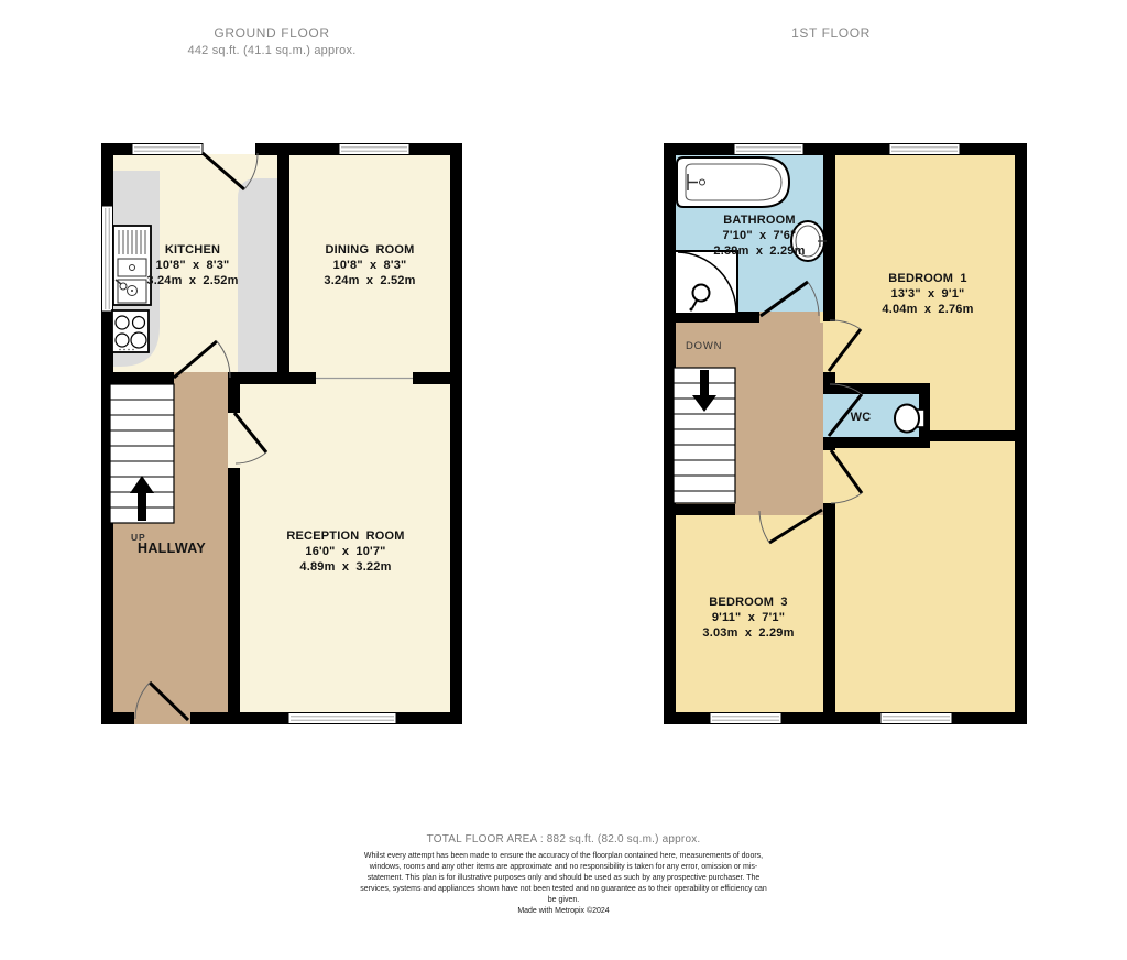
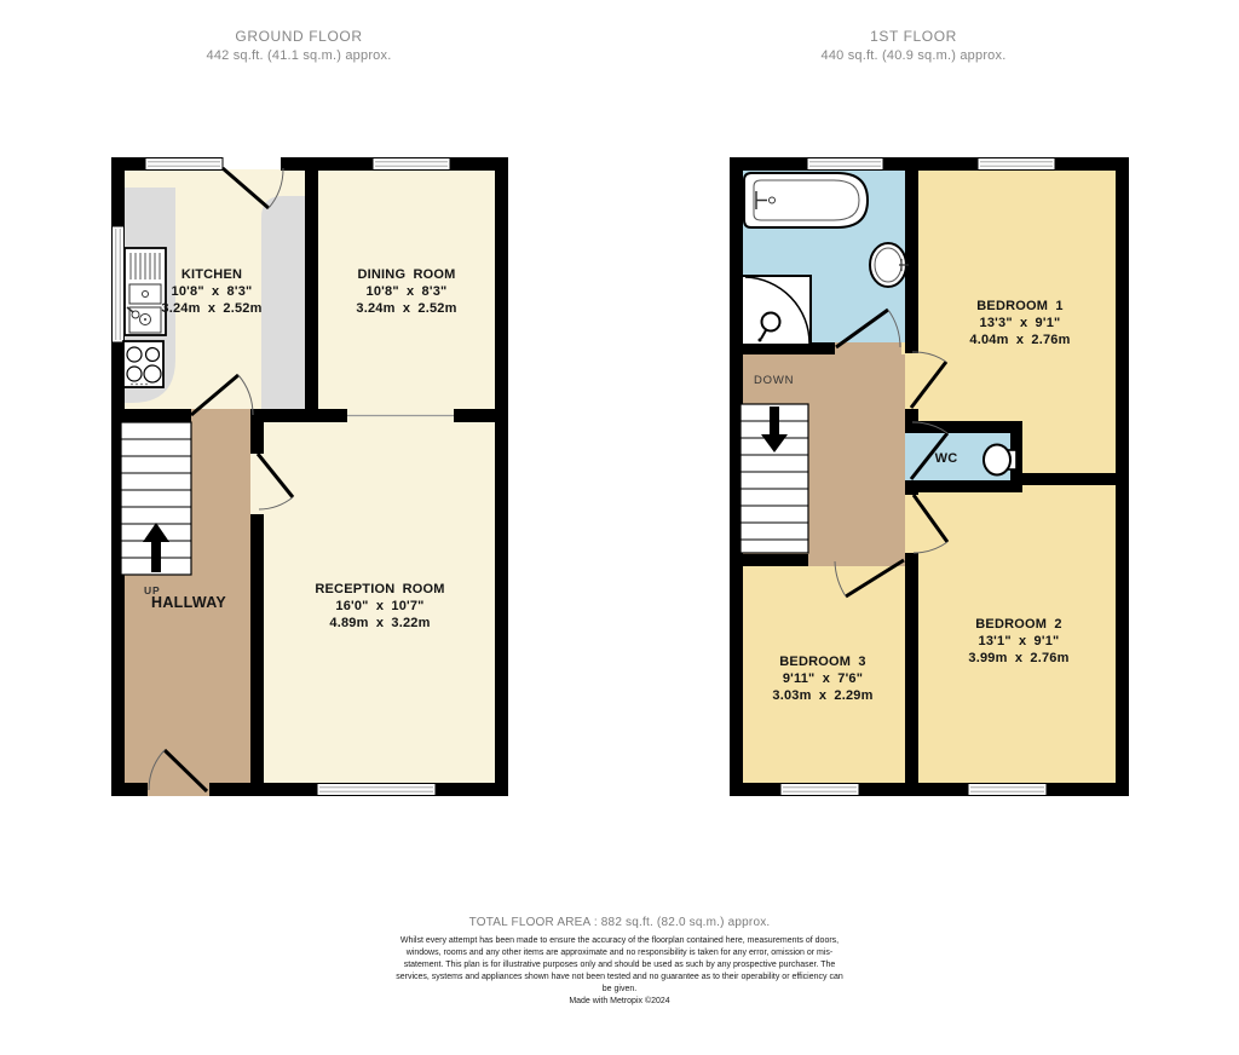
  GROUND FLOOR
  442 sq.ft. (41.1 sq.m.) approx.
  1ST FLOOR
+ 440 sq.ft. (40.9 sq.m.) approx.
  KITCHEN
  10'8" x 8'3"
  3.24m x 2.52m
  DINING ROOM
  10'8" x 8'3"
  3.24m x 2.52m
  RECEPTION ROOM
  16'0" x 10'7"
  4.89m x 3.22m
  UP
  HALLWAY
- BATHROOM
- 7'10" x 7'6"
- 2.39m x 2.29m
  BEDROOM 1
  13'3" x 9'1"
  4.04m x 2.76m
+ BEDROOM 2
+ 13'1" x 9'1"
+ 3.99m x 2.76m
  BEDROOM 3
- 9'11" x 7'1"
+ 9'11" x 7'6"
  3.03m x 2.29m
  WC
  DOWN
  TOTAL FLOOR AREA : 882 sq.ft. (82.0 sq.m.) approx.
